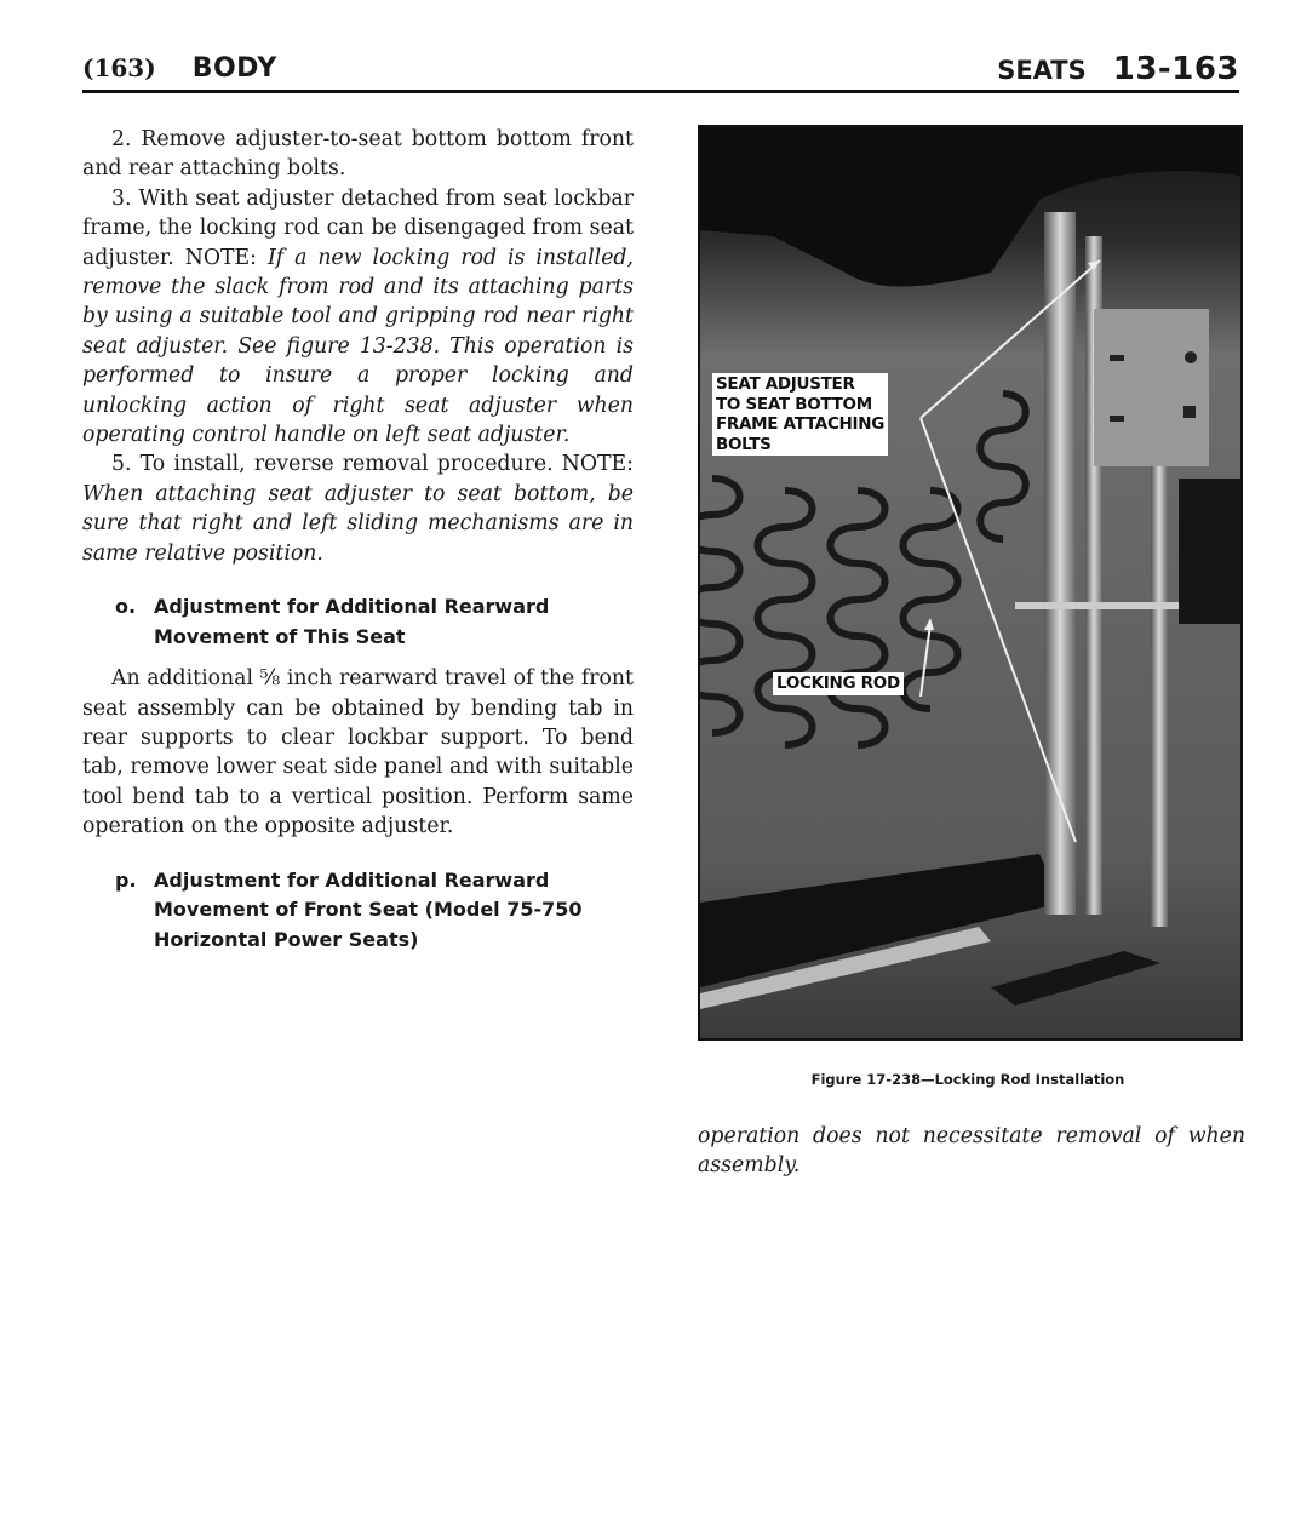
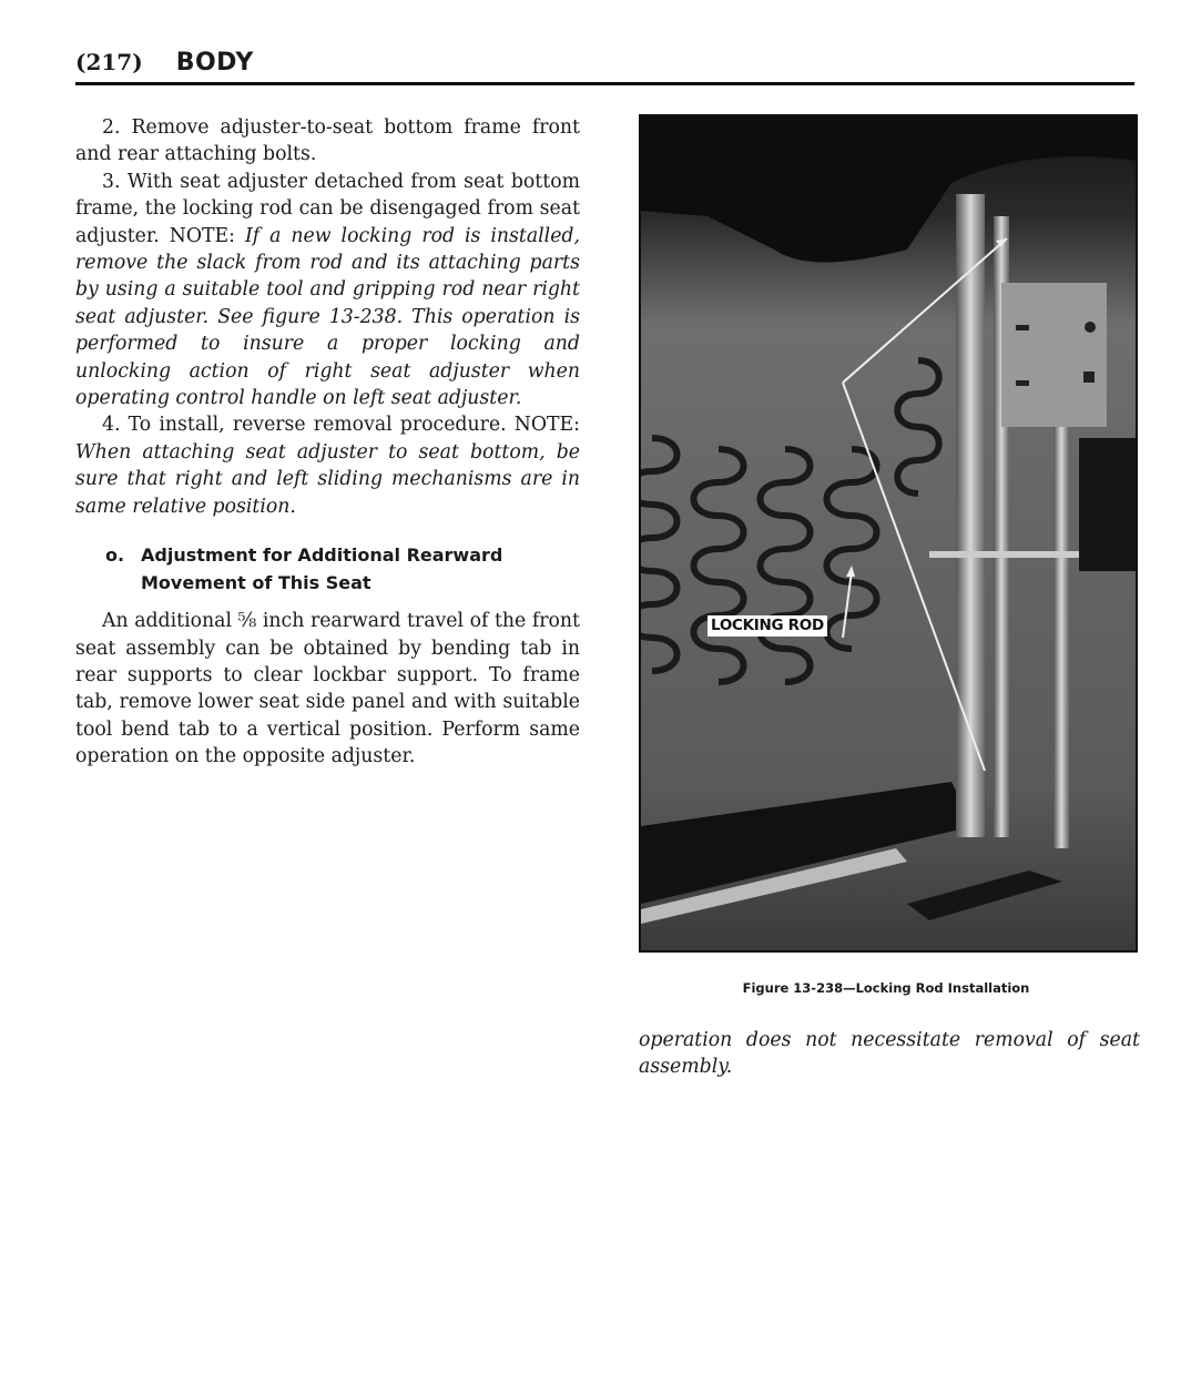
- (163) BODY
+ (217) BODY
- SEATS 13-163
- 2. Remove adjuster-to-seat bottom bottom front and rear attaching bolts.
+ 2. Remove adjuster-to-seat bottom frame front and rear attaching bolts.
- 3. With seat adjuster detached from seat lockbar frame, the locking rod can be disengaged from seat adjuster. NOTE: If a new locking rod is installed, remove the slack from rod and its attaching parts by using a suitable tool and gripping rod near right seat adjuster. See figure 13-238. This operation is performed to insure a proper locking and unlocking action of right seat adjuster when operating control handle on left seat adjuster.
+ 3. With seat adjuster detached from seat bottom frame, the locking rod can be disengaged from seat adjuster. NOTE: If a new locking rod is installed, remove the slack from rod and its attaching parts by using a suitable tool and gripping rod near right seat adjuster. See figure 13-238. This operation is performed to insure a proper locking and unlocking action of right seat adjuster when operating control handle on left seat adjuster.
- 5. To install, reverse removal procedure. NOTE: When attaching seat adjuster to seat bottom, be sure that right and left sliding mechanisms are in same relative position.
+ 4. To install, reverse removal procedure. NOTE: When attaching seat adjuster to seat bottom, be sure that right and left sliding mechanisms are in same relative position.
  o.
  Adjustment for Additional Rearward Movement of This Seat
- An additional ⅝ inch rearward travel of the front seat assembly can be obtained by bending tab in rear supports to clear lockbar support. To bend tab, remove lower seat side panel and with suitable tool bend tab to a vertical position. Perform same operation on the opposite adjuster.
+ An additional ⅝ inch rearward travel of the front seat assembly can be obtained by bending tab in rear supports to clear lockbar support. To frame tab, remove lower seat side panel and with suitable tool bend tab to a vertical position. Perform same operation on the opposite adjuster.
- p.
- Adjustment for Additional Rearward Movement of Front Seat (Model 75-750 Horizontal Power Seats)
- SEAT ADJUSTER
- TO SEAT BOTTOM
- FRAME ATTACHING
- BOLTS
  LOCKING ROD
- Figure 17-238—Locking Rod Installation
+ Figure 13-238—Locking Rod Installation
- operation does not necessitate removal of when assembly.
+ operation does not necessitate removal of seat assembly.
